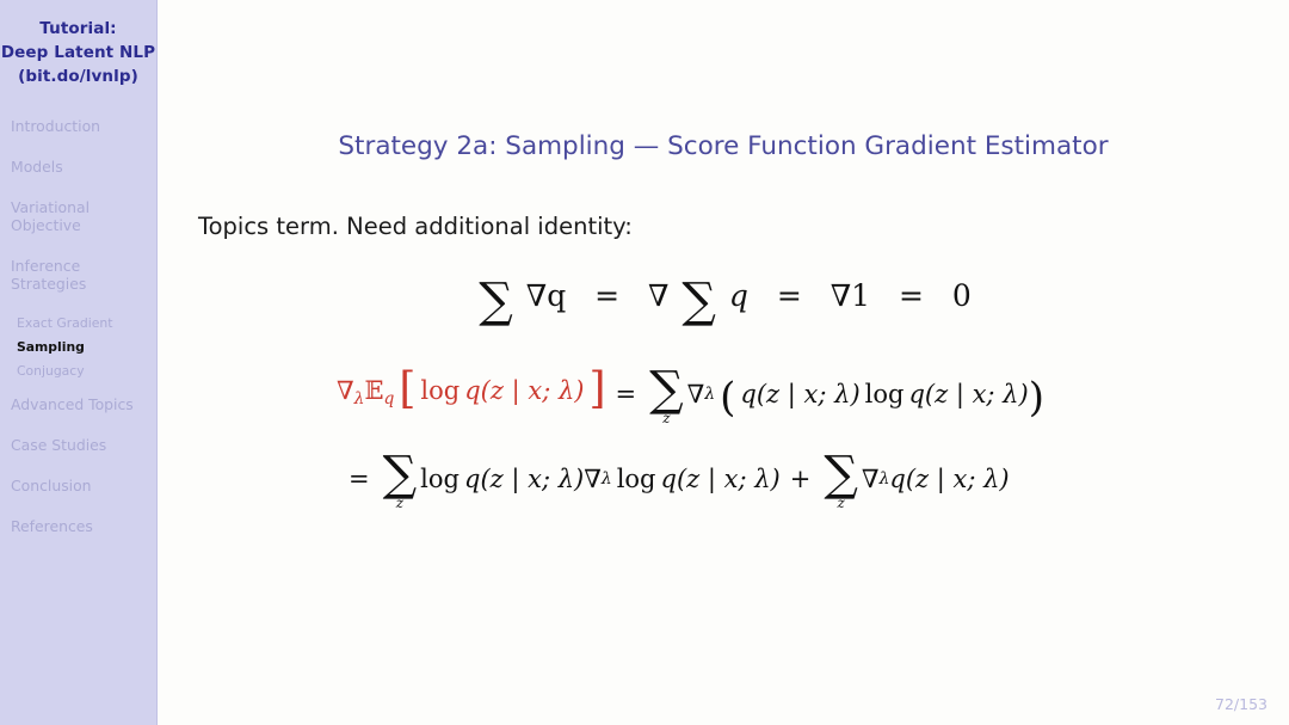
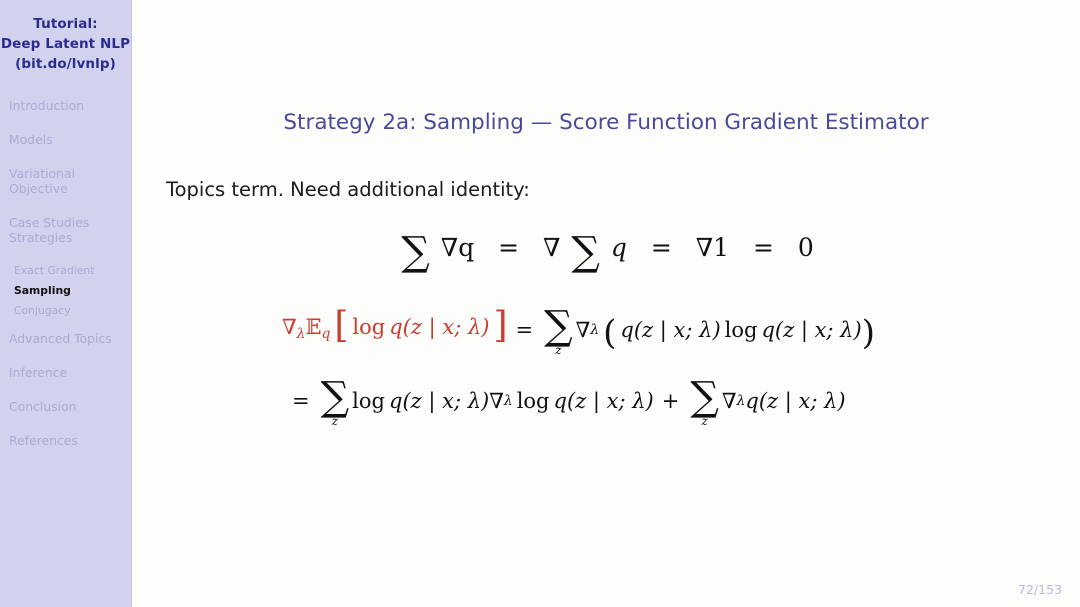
  Tutorial:
  Deep Latent NLP
  (bit.do/lvnlp)
  Introduction
  Models
  Variational
  Objective
- Inference
+ Case Studies
  Strategies
  Exact Gradient
  Sampling
  Conjugacy
  Advanced Topics
- Case Studies
+ Inference
  Conclusion
  References
  Strategy 2a: Sampling — Score Function Gradient Estimator
  Topics term. Need additional identity:
  ∑
  ∇q = ∇
  ∑
  q = ∇1 = 0
  ∇λ𝔼q[ log q(z | x; λ) ]
  =
  ∑
  z
  ∇
  λ
  (
  q
  (z | x; λ)
  log
  q
  (z | x; λ)
  )
  =
  ∑
  z
  log
  q
  (z | x; λ)
  ∇
  λ
  log
  q
  (z | x; λ)
  +
  ∑
  z
  ∇
  λ
  q
  (z | x; λ)
  72/153
